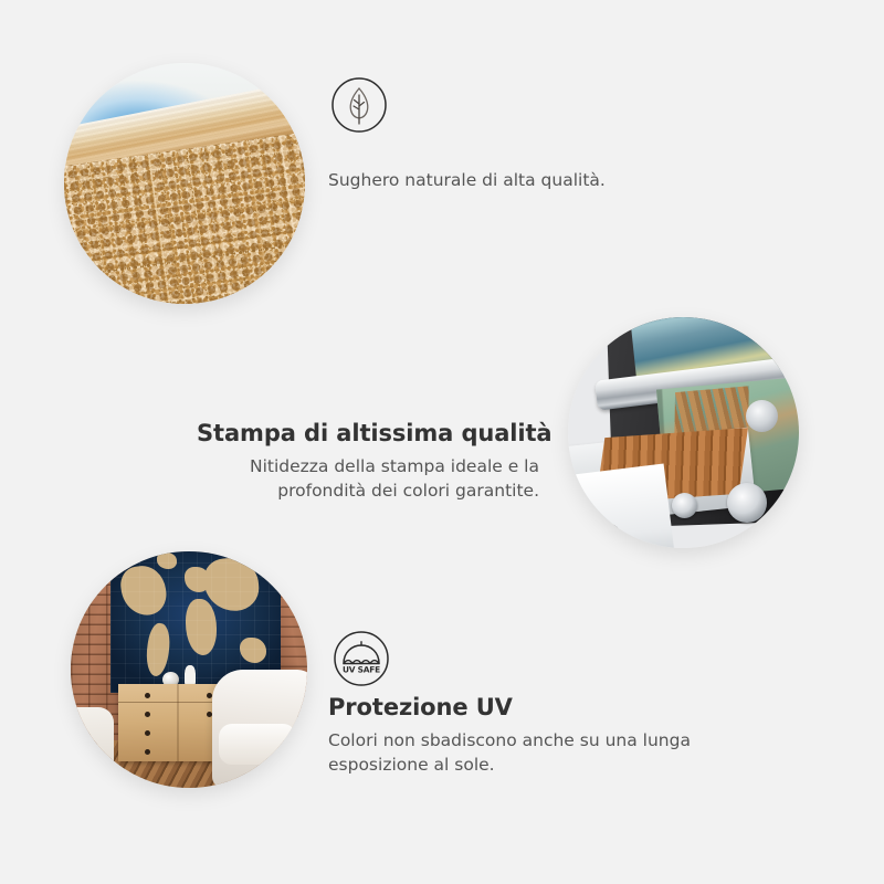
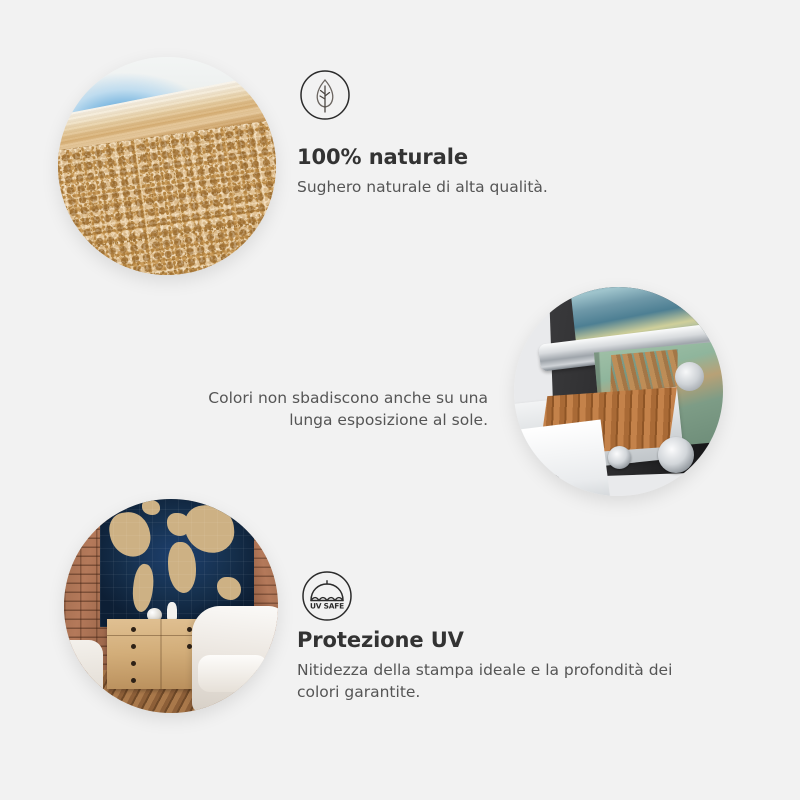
+ 100% naturale
  Sughero naturale di alta qualità.
- Stampa di altissima qualità
- Nitidezza della stampa ideale e la profondità dei colori garantite.
+ Colori non sbadiscono anche su una lunga esposizione al sole.
  UV SAFE
  Protezione UV
- Colori non sbadiscono anche su una lunga esposizione al sole.
+ Nitidezza della stampa ideale e la profondità dei colori garantite.
